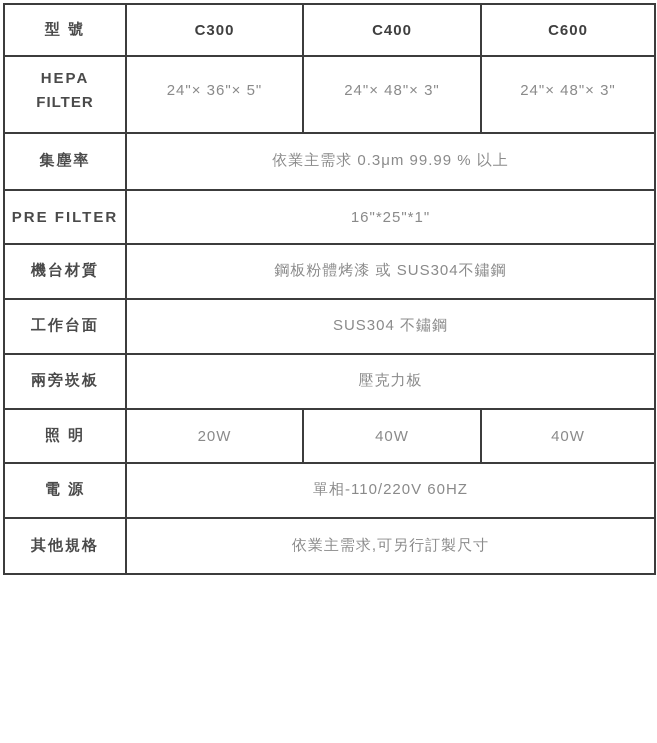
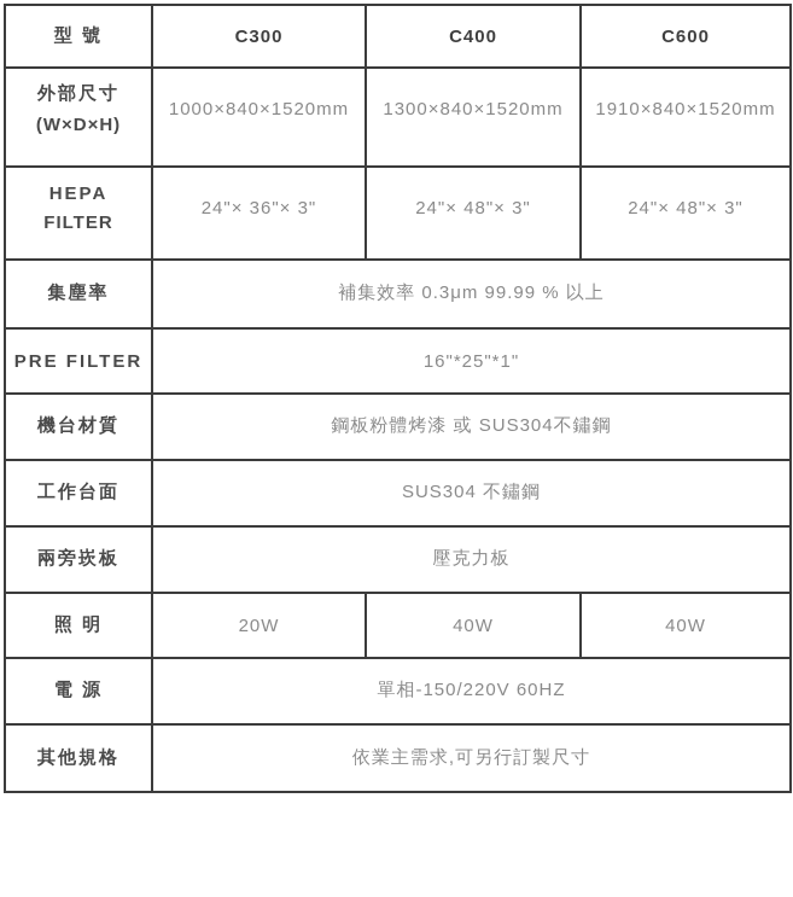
  型 號	C300	C400	C600
+ 外部尺寸 (W×D×H)	1000×840×1520mm	1300×840×1520mm	1910×840×1520mm
- HEPA FILTER	24"× 36"× 5"	24"× 48"× 3"	24"× 48"× 3"
+ HEPA FILTER	24"× 36"× 3"	24"× 48"× 3"	24"× 48"× 3"
- 集塵率	依業主需求 0.3μm 99.99 % 以上
+ 集塵率	補集效率 0.3μm 99.99 % 以上
  PRE FILTER	16"*25"*1"
  機台材質	鋼板粉體烤漆 或 SUS304不鏽鋼
  工作台面	SUS304 不鏽鋼
  兩旁崁板	壓克力板
  照 明	20W	40W	40W
- 電 源	單相-110/220V 60HZ
+ 電 源	單相-150/220V 60HZ
  其他規格	依業主需求,可另行訂製尺寸
